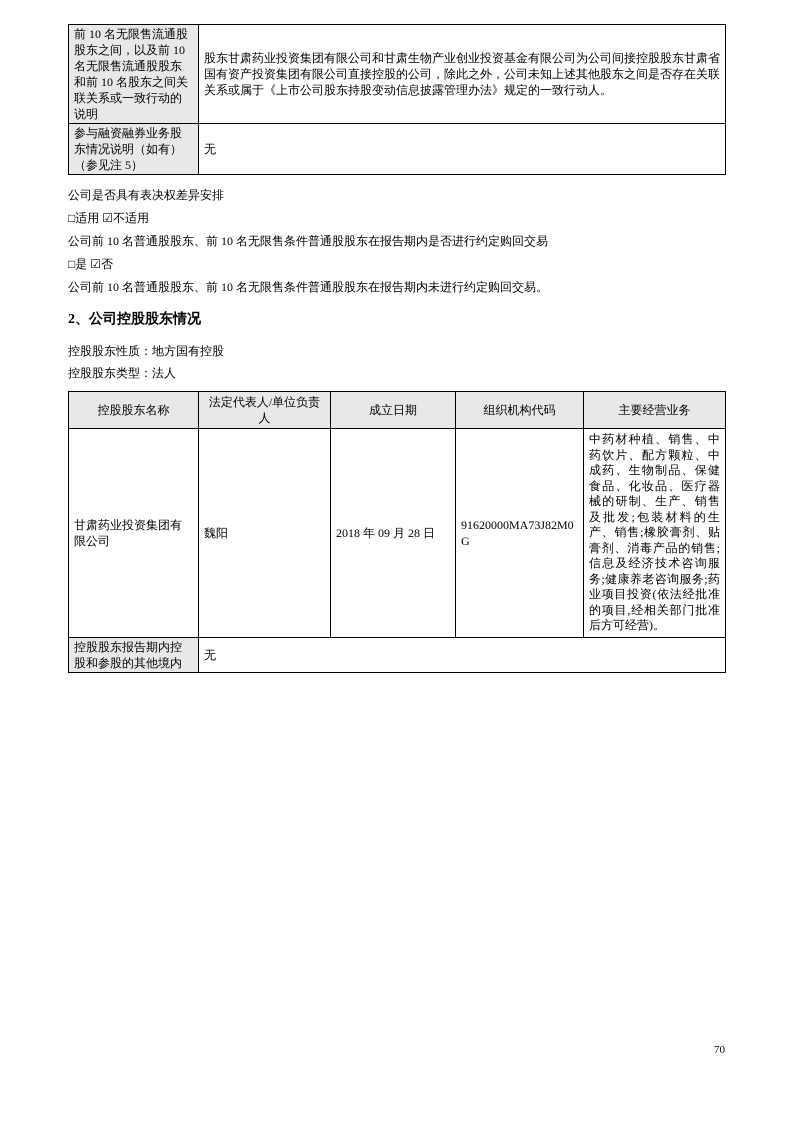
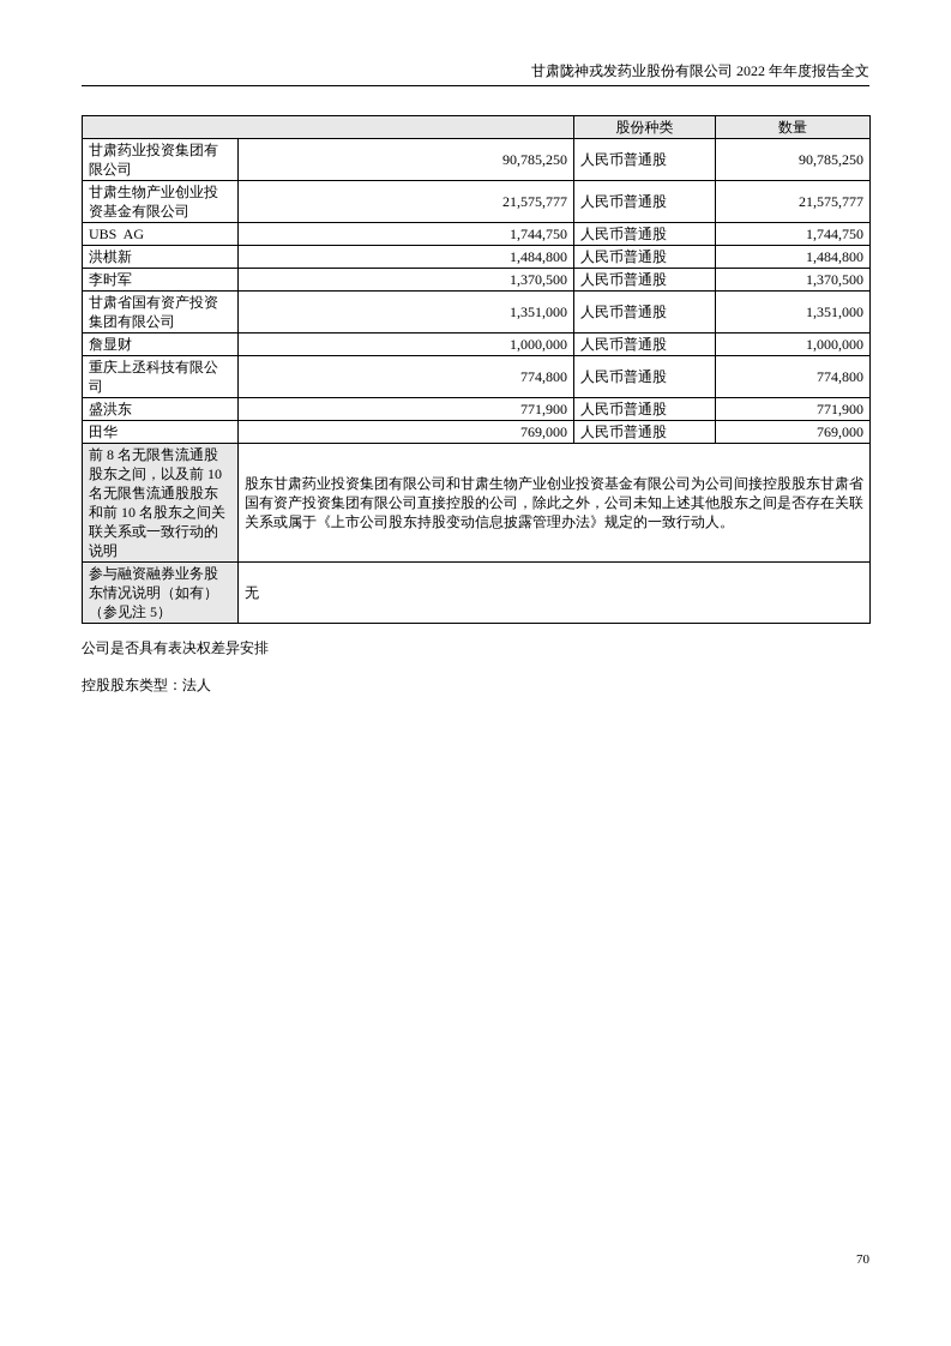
+ 甘肃陇神戎发药业股份有限公司 2022 年年度报告全文
+ 	股份种类	数量
+ 甘肃药业投资集团有限公司	90,785,250	人民币普通股	90,785,250
+ 甘肃生物产业创业投资基金有限公司	21,575,777	人民币普通股	21,575,777
+ UBS AG	1,744,750	人民币普通股	1,744,750
+ 洪棋新	1,484,800	人民币普通股	1,484,800
+ 李时军	1,370,500	人民币普通股	1,370,500
+ 甘肃省国有资产投资集团有限公司	1,351,000	人民币普通股	1,351,000
+ 詹显财	1,000,000	人民币普通股	1,000,000
+ 重庆上丞科技有限公司	774,800	人民币普通股	774,800
+ 盛洪东	771,900	人民币普通股	771,900
+ 田华	769,000	人民币普通股	769,000
- 前 10 名无限售流通股股东之间，以及前 10 名无限售流通股股东和前 10 名股东之间关联关系或一致行动的说明	股东甘肃药业投资集团有限公司和甘肃生物产业创业投资基金有限公司为公司间接控股股东甘肃省国有资产投资集团有限公司直接控股的公司，除此之外，公司未知上述其他股东之间是否存在关联关系或属于《上市公司股东持股变动信息披露管理办法》规定的一致行动人。
+ 前 8 名无限售流通股股东之间，以及前 10 名无限售流通股股东和前 10 名股东之间关联关系或一致行动的说明	股东甘肃药业投资集团有限公司和甘肃生物产业创业投资基金有限公司为公司间接控股股东甘肃省国有资产投资集团有限公司直接控股的公司，除此之外，公司未知上述其他股东之间是否存在关联关系或属于《上市公司股东持股变动信息披露管理办法》规定的一致行动人。
  参与融资融券业务股东情况说明（如有）（参见注 5）	无
  公司是否具有表决权差异安排
- □适用 ☑不适用
- 公司前 10 名普通股股东、前 10 名无限售条件普通股股东在报告期内是否进行约定购回交易
- □是 ☑否
- 公司前 10 名普通股股东、前 10 名无限售条件普通股股东在报告期内未进行约定购回交易。
- 2、公司控股股东情况
- 控股股东性质：地方国有控股
  控股股东类型：法人
- 控股股东名称	法定代表人/单位负责人	成立日期	组织机构代码	主要经营业务
- 甘肃药业投资集团有限公司	魏阳	2018 年 09 月 28 日	91620000MA73J82M0G	中药材种植、销售、中药饮片、配方颗粒、中成药、生物制品、保健食品、化妆品、医疗器械的研制、生产、销售及批发;包装材料的生产、销售;橡胶膏剂、贴膏剂、消毒产品的销售;信息及经济技术咨询服务;健康养老咨询服务;药业项目投资(依法经批准的项目,经相关部门批准后方可经营)。
- 控股股东报告期内控股和参股的其他境内	无
  70
